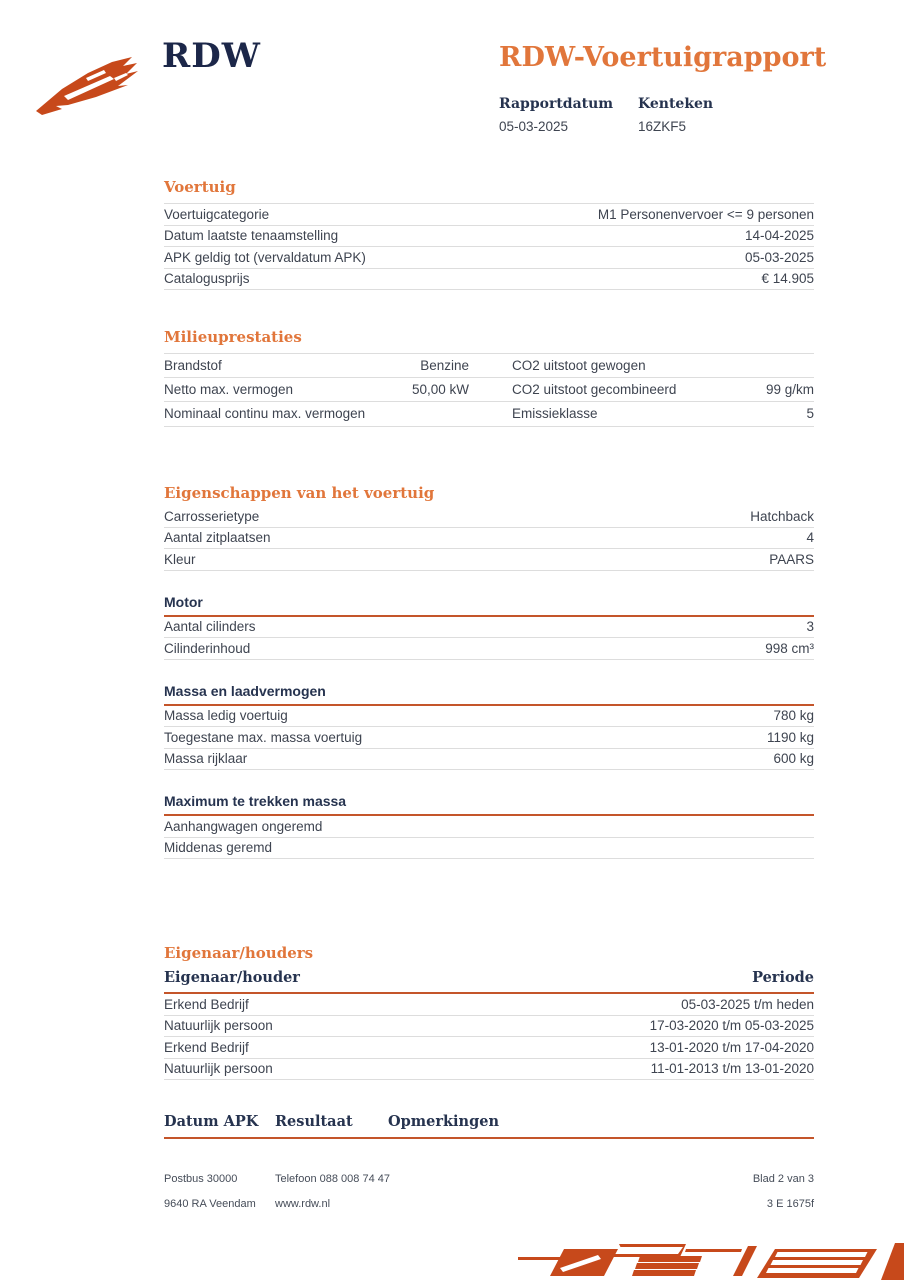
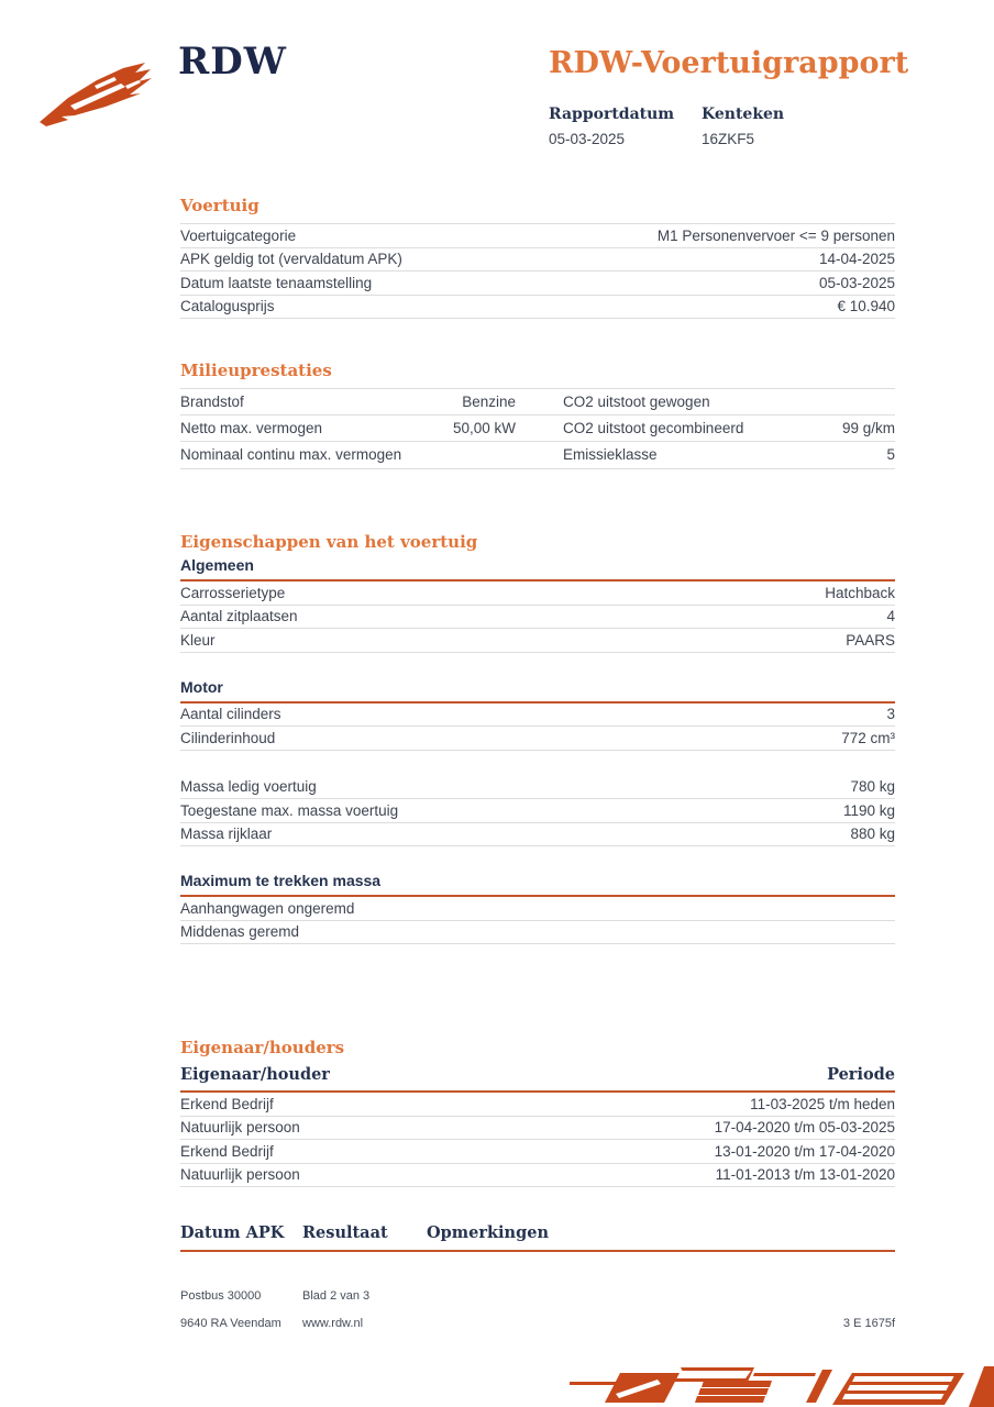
  RDW
  RDW-Voertuigrapport
  Rapportdatum
  05-03-2025
  Kenteken
  16ZKF5
  Voertuig
  Voertuigcategorie
  M1 Personenvervoer <= 9 personen
- Datum laatste tenaamstelling
+ APK geldig tot (vervaldatum APK)
  14-04-2025
- APK geldig tot (vervaldatum APK)
+ Datum laatste tenaamstelling
  05-03-2025
  Catalogusprijs
- € 14.905
+ € 10.940
  Milieuprestaties
  Brandstof
  Benzine
  CO2 uitstoot gewogen
  Netto max. vermogen
  50,00 kW
  CO2 uitstoot gecombineerd
  99 g/km
  Nominaal continu max. vermogen
  Emissieklasse
  5
  Eigenschappen van het voertuig
+ Algemeen
  Carrosserietype
  Hatchback
  Aantal zitplaatsen
  4
  Kleur
  PAARS
  Motor
  Aantal cilinders
  3
  Cilinderinhoud
- 998 cm³
+ 772 cm³
- Massa en laadvermogen
  Massa ledig voertuig
  780 kg
  Toegestane max. massa voertuig
  1190 kg
  Massa rijklaar
- 600 kg
+ 880 kg
  Maximum te trekken massa
  Aanhangwagen ongeremd
  Middenas geremd
  Eigenaar/houders
  Eigenaar/houder
  Periode
  Erkend Bedrijf
- 05-03-2025 t/m heden
+ 11-03-2025 t/m heden
  Natuurlijk persoon
- 17-03-2020 t/m 05-03-2025
+ 17-04-2020 t/m 05-03-2025
  Erkend Bedrijf
  13-01-2020 t/m 17-04-2020
  Natuurlijk persoon
  11-01-2013 t/m 13-01-2020
  Datum APK
  Resultaat
  Opmerkingen
  Postbus 30000
- Telefoon 088 008 74 47
  Blad 2 van 3
  9640 RA Veendam
  www.rdw.nl
  3 E 1675f
